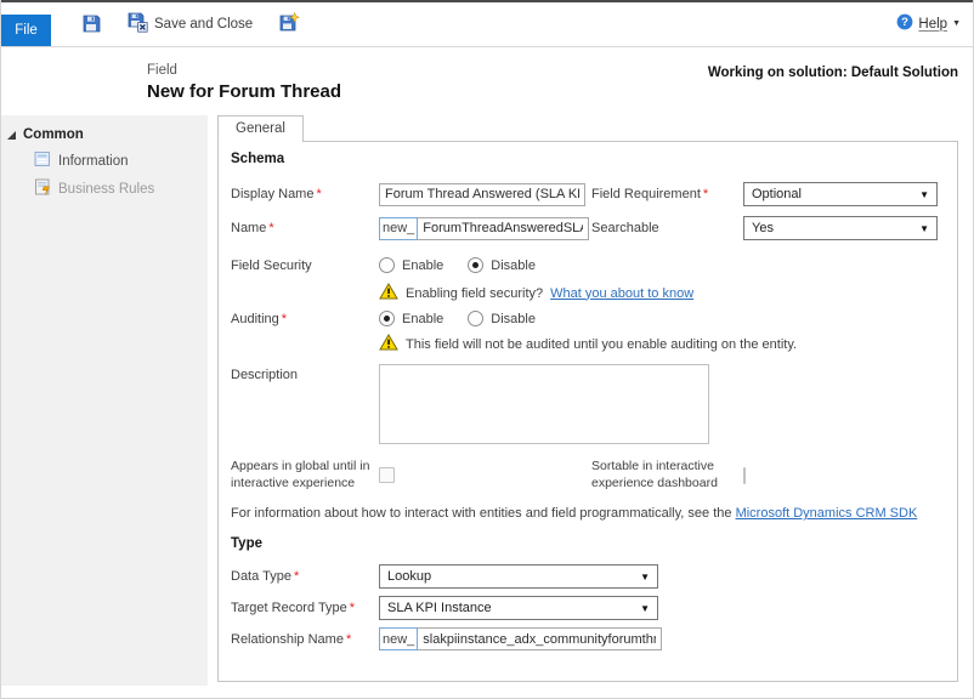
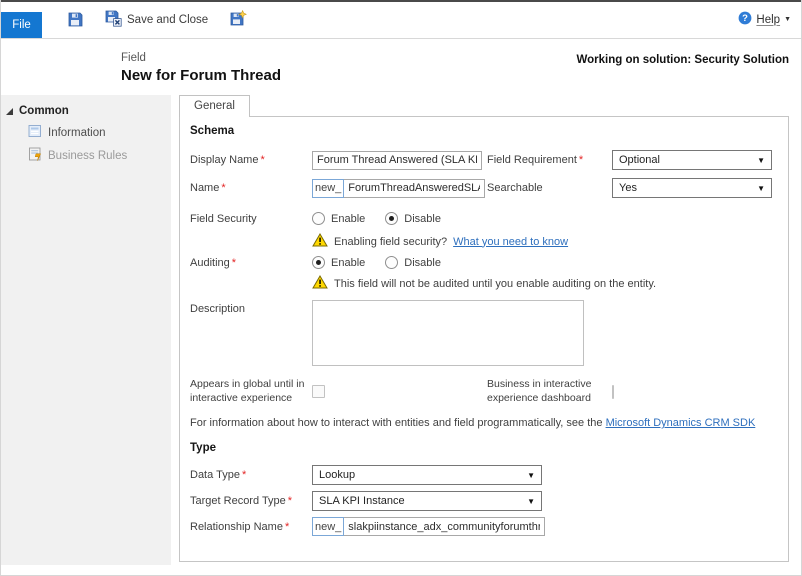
  File
  Save and Close
  ?
  Help
  Field
  New for Forum Thread
- Working on solution: Default Solution
+ Working on solution: Security Solution
  Common
  Information
  Business Rules
  General
  Schema
  Display Name *
  Forum Thread Answered (SLA K
  Field Requirement *
  Optional
  ▼
  Name *
  new_
  ForumThreadAnsweredSL
  Searchable
  Yes
  ▼
  Field Security
  Enable
  Disable
  Enabling field security?
- What you about to know
+ What you need to know
  Auditing *
  Enable
  Disable
  This field will not be audited until you enable auditing on the entity.
  Description
  Appears in global until in interactive experience
- Sortable in interactive experience dashboard
+ Business in interactive experience dashboard
  For information about how to interact with entities and field programmatically, see the Microsoft Dynamics CRM SDK
  Type
  Data Type *
  Lookup
  ▼
  Target Record Type *
  SLA KPI Instance
  ▼
  Relationship Name *
  new_
  slakpiinstance_adx_communityforumthr
